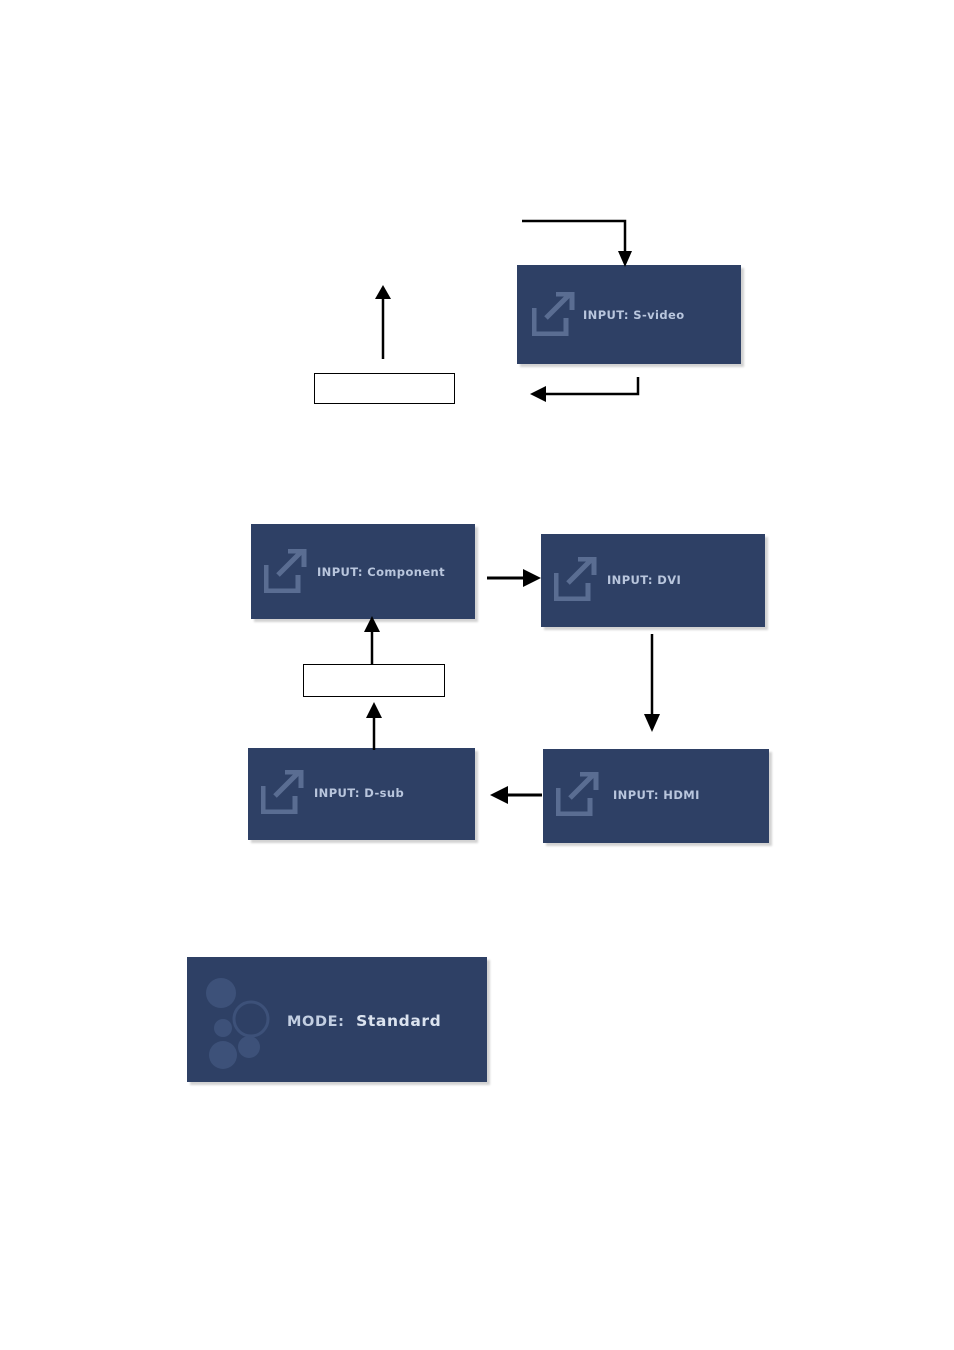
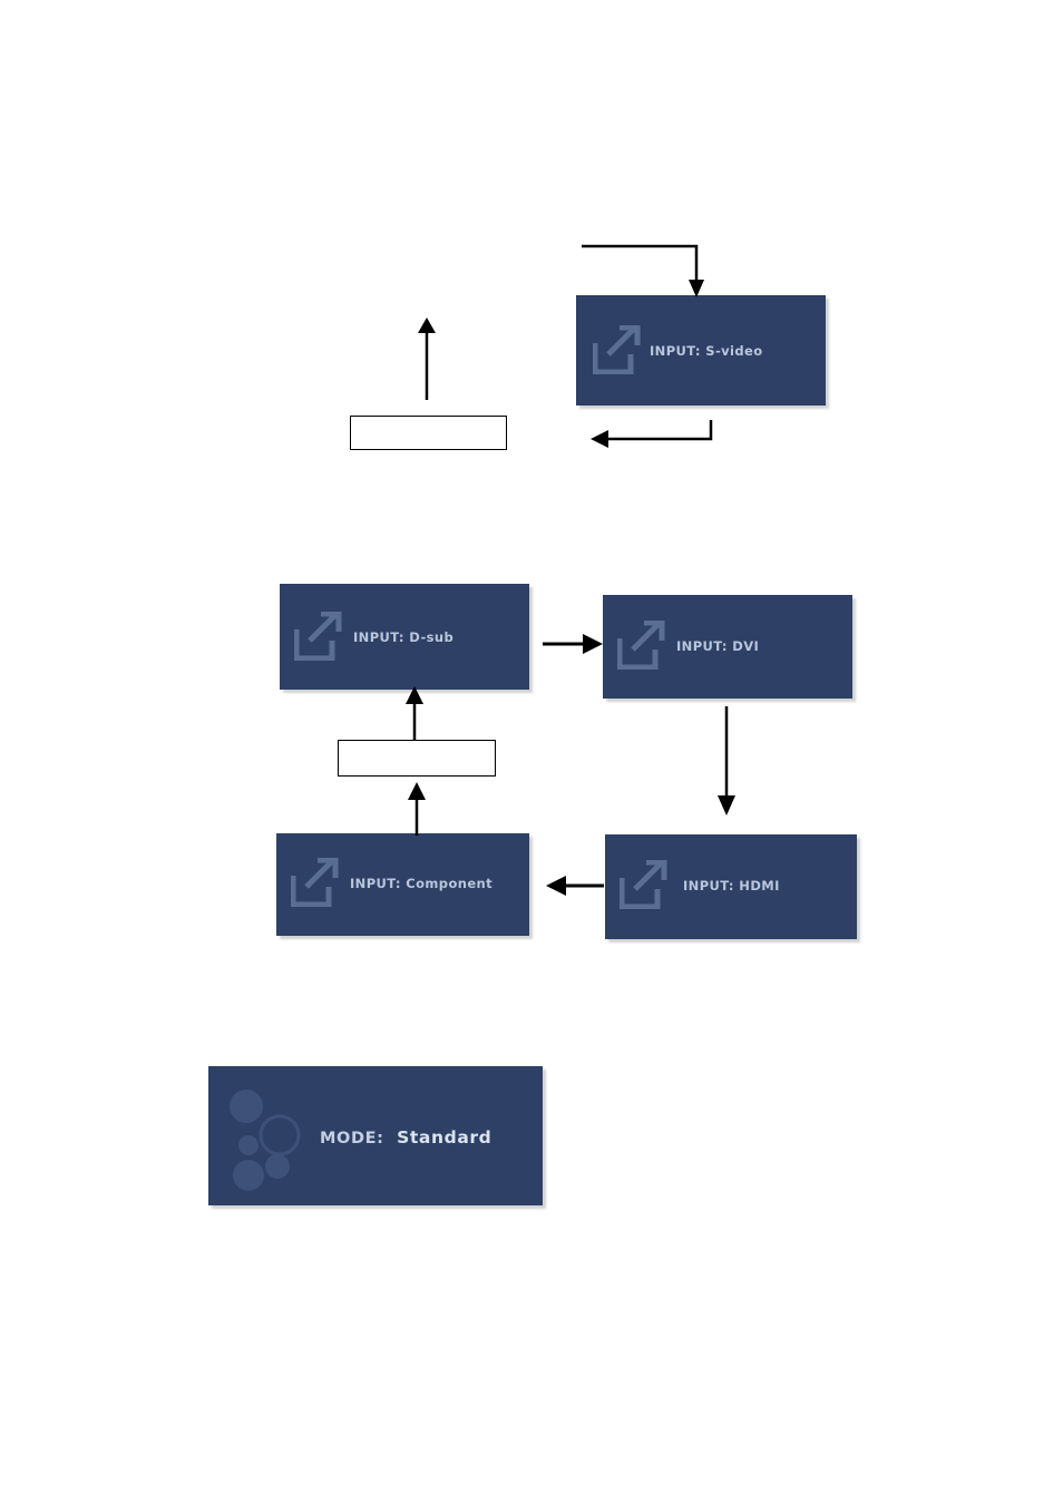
  INPUT: S-video
- INPUT: Component
+ INPUT: D-sub
  INPUT: DVI
- INPUT: D-sub
+ INPUT: Component
  INPUT: HDMI
  MODE: Standard
